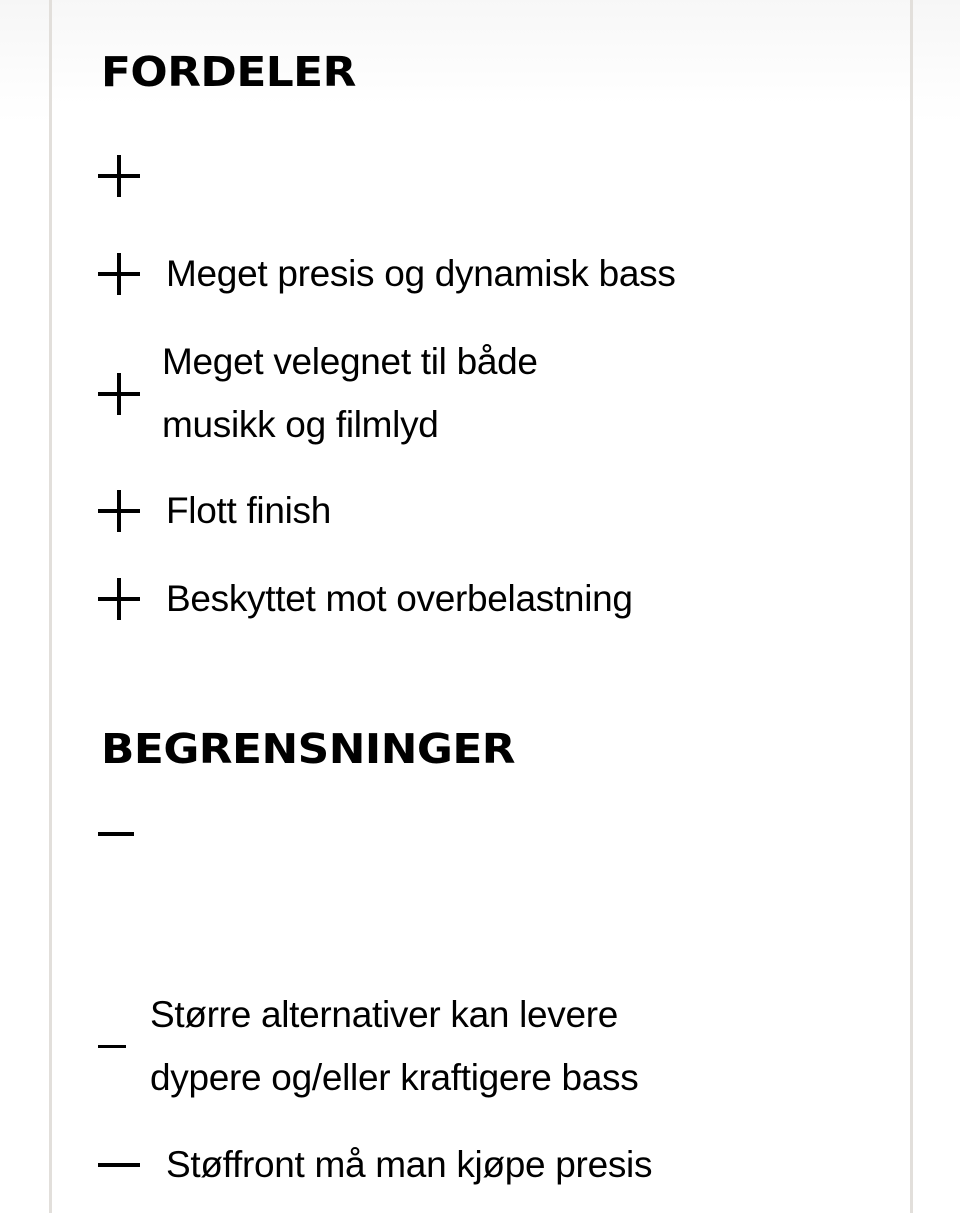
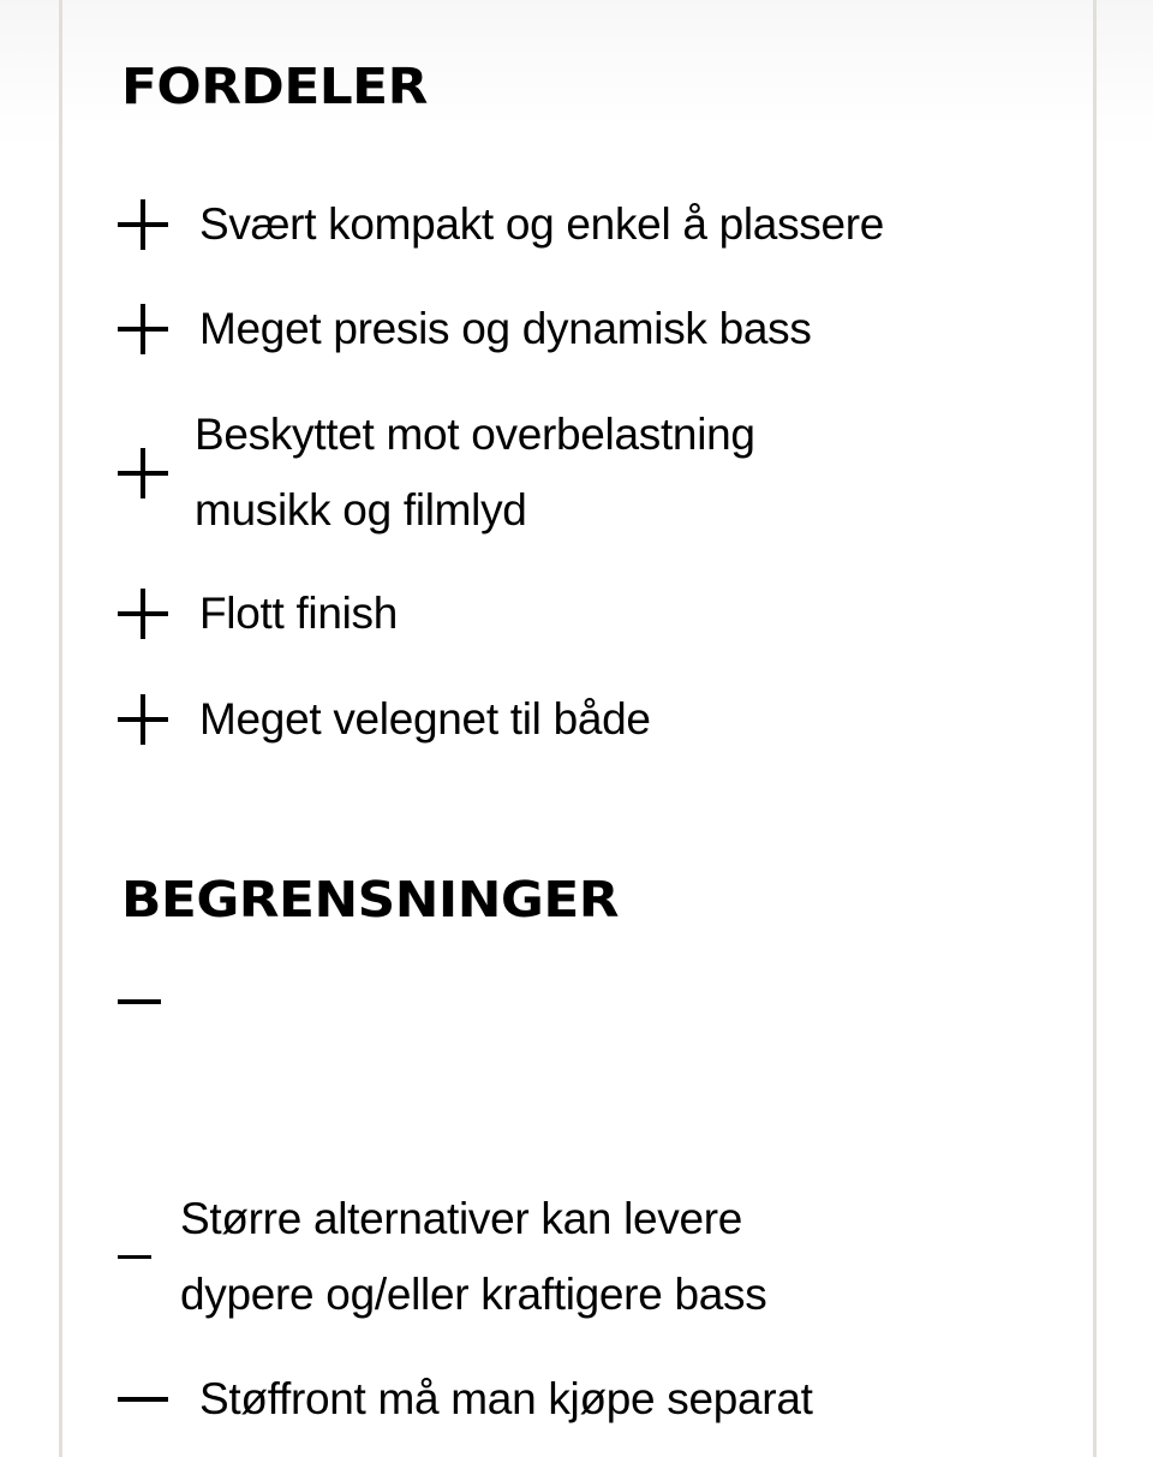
  FORDELER
+ Svært kompakt og enkel å plassere
  Meget presis og dynamisk bass
- Meget velegnet til både
+ Beskyttet mot overbelastning
  musikk og filmlyd
  Flott finish
- Beskyttet mot overbelastning
+ Meget velegnet til både
  BEGRENSNINGER
  Større alternativer kan levere
  dypere og/eller kraftigere bass
- Støffront må man kjøpe presis
+ Støffront må man kjøpe separat
